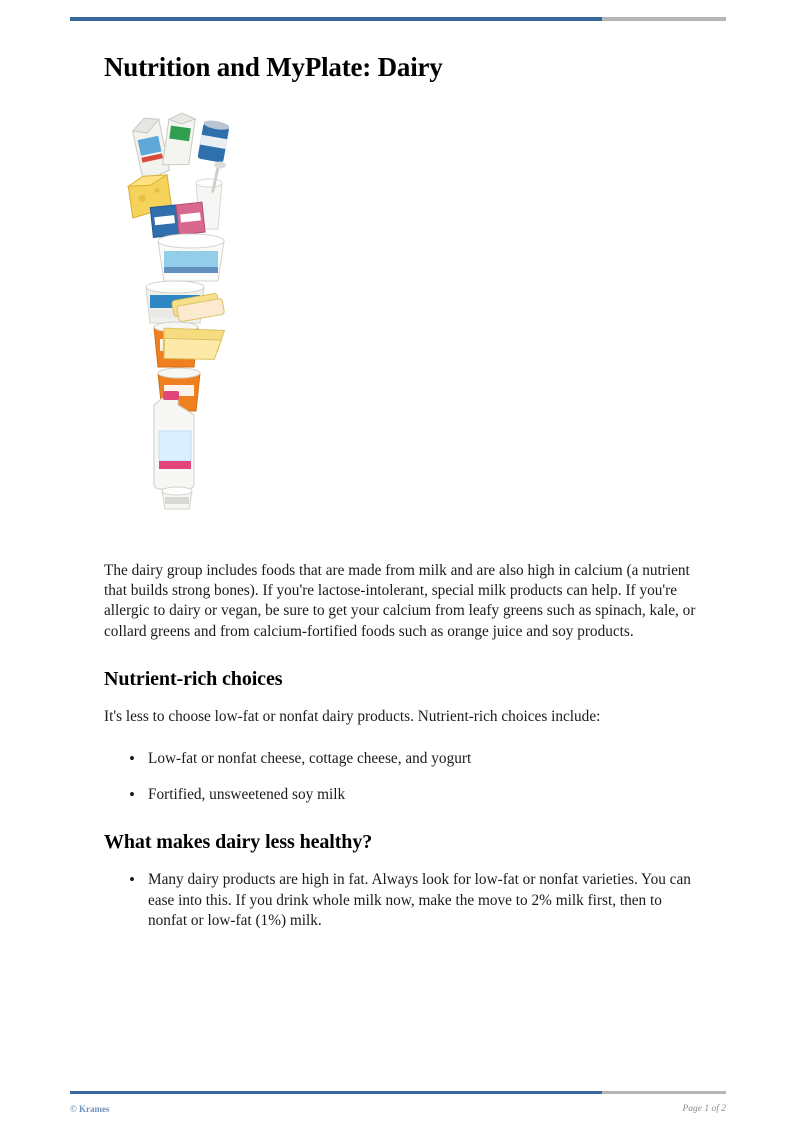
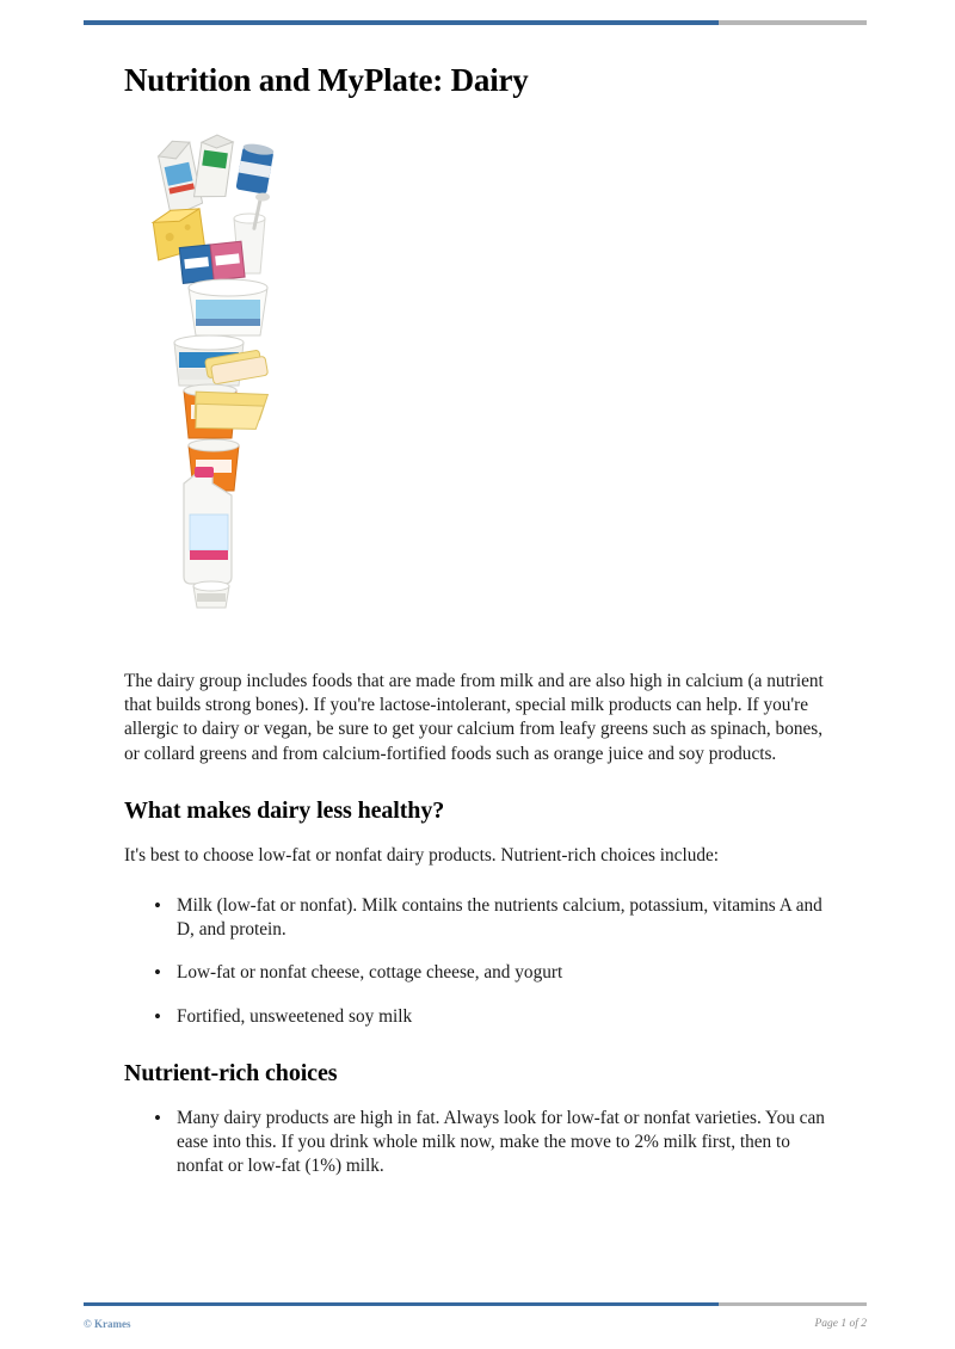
  Nutrition and MyPlate: Dairy
- The dairy group includes foods that are made from milk and are also high in calcium (a nutrient that builds strong bones). If you're lactose-intolerant, special milk products can help. If you're allergic to dairy or vegan, be sure to get your calcium from leafy greens such as spinach, kale, or collard greens and from calcium-fortified foods such as orange juice and soy products.
+ The dairy group includes foods that are made from milk and are also high in calcium (a nutrient that builds strong bones). If you're lactose-intolerant, special milk products can help. If you're allergic to dairy or vegan, be sure to get your calcium from leafy greens such as spinach, bones, or collard greens and from calcium-fortified foods such as orange juice and soy products.
- Nutrient-rich choices
+ What makes dairy less healthy?
- It's less to choose low-fat or nonfat dairy products. Nutrient-rich choices include:
+ It's best to choose low-fat or nonfat dairy products. Nutrient-rich choices include:
+ Milk (low-fat or nonfat). Milk contains the nutrients calcium, potassium, vitamins A and D, and protein.
  Low-fat or nonfat cheese, cottage cheese, and yogurt
  Fortified, unsweetened soy milk
- What makes dairy less healthy?
+ Nutrient-rich choices
  Many dairy products are high in fat. Always look for low-fat or nonfat varieties. You can ease into this. If you drink whole milk now, make the move to 2% milk first, then to nonfat or low-fat (1%) milk.
  © Krames
  Page 1 of 2
